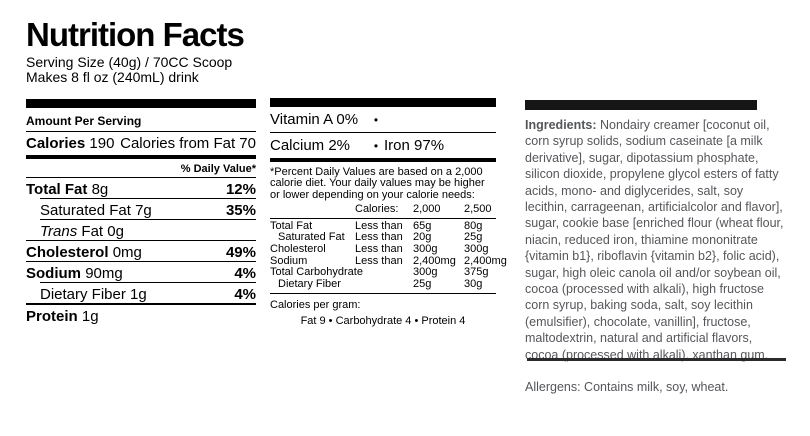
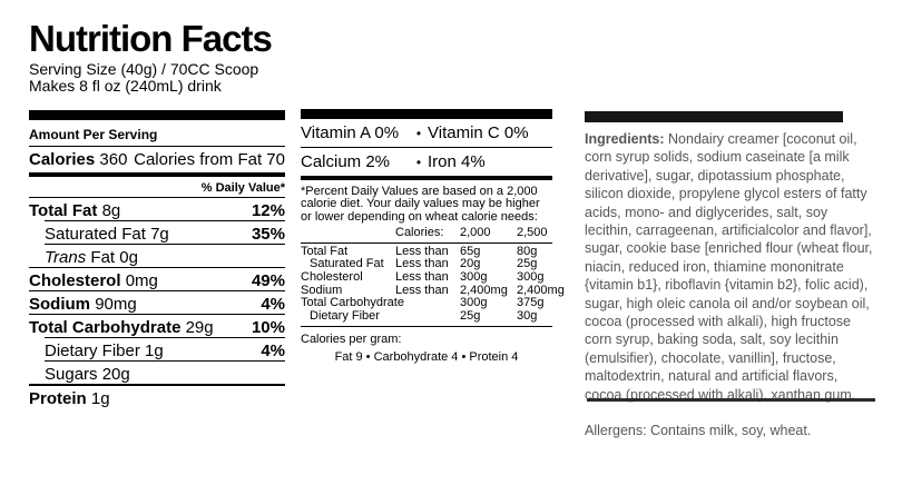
  Nutrition Facts
  Serving Size (40g) / 70CC Scoop
  Makes 8 fl oz (240mL) drink
  Amount Per Serving
- Calories 190
+ Calories 360
  Calories from Fat 70
  % Daily Value*
  Total Fat 8g
  12%
  Saturated Fat 7g
  35%
  Trans Fat 0g
  Cholesterol 0mg
  49%
  Sodium 90mg
  4%
+ Total Carbohydrate 29g
+ 10%
  Dietary Fiber 1g
  4%
+ Sugars 20g
  Protein 1g
  Vitamin A 0%
  •
+ Vitamin C 0%
  Calcium 2%
  •
- Iron 97%
+ Iron 4%
- *Percent Daily Values are based on a 2,000 calorie diet. Your daily values may be higher or lower depending on your calorie needs:
+ *Percent Daily Values are based on a 2,000 calorie diet. Your daily values may be higher or lower depending on wheat calorie needs:
  Calories:
  2,000
  2,500
  Total Fat
  Less than
  65g
  80g
  Saturated Fat
  Less than
  20g
  25g
  Cholesterol
  Less than
  300g
  300g
  Sodium
  Less than
  2,400mg
  2,400mg
  Total Carbohydra
  300g
  375g
  Dietary Fiber
  25g
  30g
  Calories per gram:
  Fat 9 • Carbohydrate 4 • Protein 4
  Ingredients: Nondairy creamer [coconut oil, corn syrup solids, sodium caseinate [a milk derivative], sugar, dipotassium phosphate, silicon dioxide, propylene glycol esters of fatty acids, mono- and diglycerides, salt, soy lecithin, carrageenan, artificialcolor and flavor], sugar, cookie base [enriched flour (wheat flour, niacin, reduced iron, thiamine mononitrate {vitamin b1}, riboflavin {vitamin b2}, folic acid), sugar, high oleic canola oil and/or soybean oil, cocoa (processed with alkali), high fructose corn syrup, baking soda, salt, soy lecithin (emulsifier), chocolate, vanillin], fructose, maltodextrin, natural and artificial flavors, cocoa (processed with alkali), xanthan gum.
  Allergens: Contains milk, soy, wheat.
